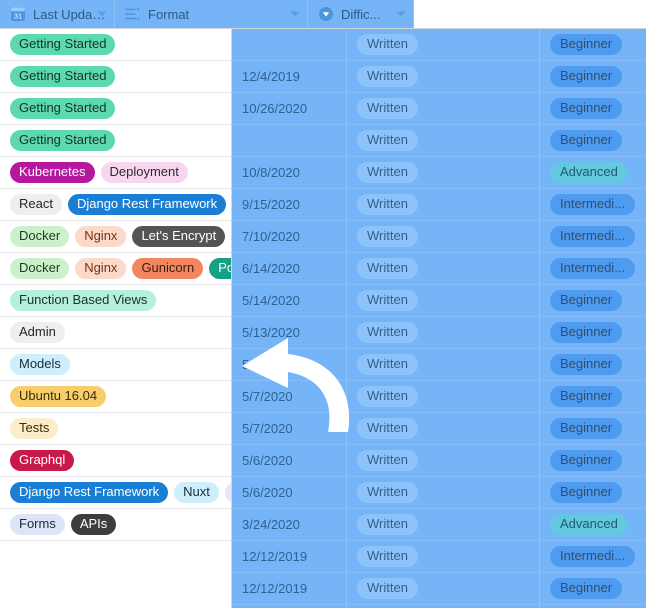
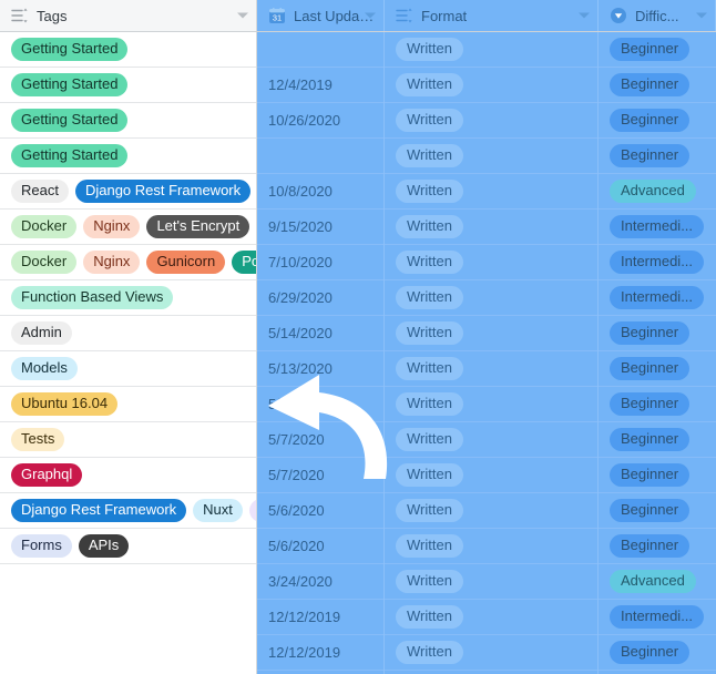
+ Tags
  31
  Last Update
  Format
  Diffic...
  Getting Started
  Getting Started
  Getting Started
  Getting Started
- Kubernetes
- Deployment
  React
  Django Rest Framework
  Docker
  Nginx
  Let's Encrypt
  Docker
  Nginx
  Gunicorn
  Function Based Views
  Admin
  Models
  Ubuntu 16.04
  Tests
  Graphql
  Django Rest Framework
  Nuxt
  Forms
  APIs
  12/4/2019
  10/26/2020
  10/8/2020
  9/15/2020
  7/10/2020
- 6/14/2020
+ 6/29/2020
  5/14/2020
  5/13/2020
  5/7/2020
  5/7/2020
  5/6/2020
  5/6/2020
  3/24/2020
  12/12/2019
  12/12/2019
  Written
  Written
  Written
  Written
  Written
  Written
  Written
  Written
  Written
  Written
  Written
  Written
  Written
  Written
  Written
  Written
  Written
  Written
  Beginner
  Beginner
  Beginner
  Beginner
  Advanced
  Intermedi...
  Intermedi...
  Intermedi...
  Beginner
  Beginner
  Beginner
  Beginner
  Beginner
  Beginner
  Beginner
  Advanced
  Intermedi...
  Beginner
